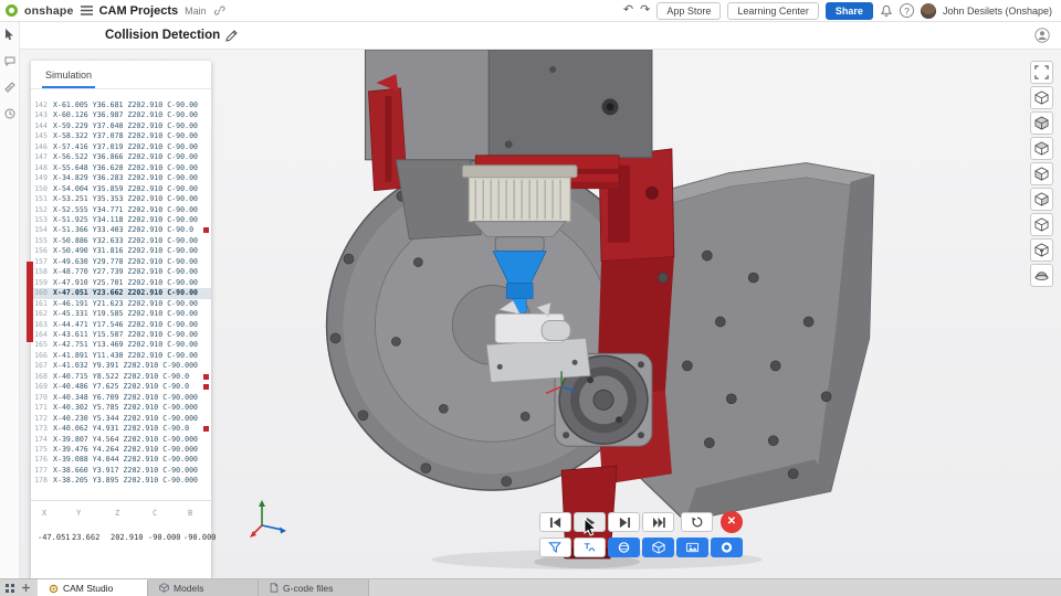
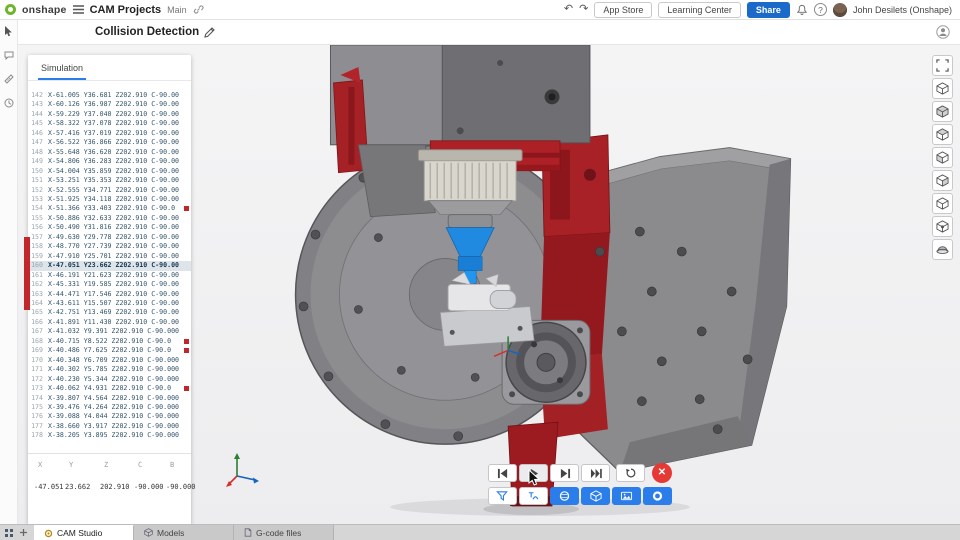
  onshape
  CAM Projects
  Main
  ↶
  ↷
  App Store
  Learning Center
  Share
  ?
  John Desilets (Onshape)
  Collision Detection
  Simulation
  142
  X-61.005 Y36.681 Z202.910 C-90.00
  143
  X-60.126 Y36.987 Z202.910 C-90.00
  144
  X-59.229 Y37.040 Z202.910 C-90.00
  145
  X-58.322 Y37.078 Z202.910 C-90.00
  146
  X-57.416 Y37.019 Z202.910 C-90.00
  147
  X-56.522 Y36.866 Z202.910 C-90.00
  148
  X-55.648 Y36.620 Z202.910 C-90.00
  149
- X-34.829 Y36.283 Z202.910 C-90.00
+ X-54.806 Y36.283 Z202.910 C-90.00
  150
  X-54.004 Y35.859 Z202.910 C-90.00
  151
  X-53.251 Y35.353 Z202.910 C-90.00
  152
  X-52.555 Y34.771 Z202.910 C-90.00
  153
  X-51.925 Y34.118 Z202.910 C-90.00
  154
  X-51.366 Y33.403 Z202.910 C-90.0
  155
  X-50.886 Y32.633 Z202.910 C-90.00
  156
  X-50.490 Y31.816 Z202.910 C-90.00
  157
  X-49.630 Y29.778 Z202.910 C-90.00
  158
  X-48.770 Y27.739 Z202.910 C-90.00
  159
  X-47.910 Y25.701 Z202.910 C-90.00
  160
  X-47.051 Y23.662 Z202.910 C-90.00
  161
  X-46.191 Y21.623 Z202.910 C-90.00
  162
  X-45.331 Y19.585 Z202.910 C-90.00
  163
  X-44.471 Y17.546 Z202.910 C-90.00
  164
  X-43.611 Y15.507 Z202.910 C-90.00
  165
  X-42.751 Y13.469 Z202.910 C-90.00
  166
  X-41.891 Y11.430 Z202.910 C-90.00
  167
  X-41.032 Y9.391 Z202.910 C-90.000
  168
  X-40.715 Y8.522 Z202.910 C-90.0
  169
  X-40.486 Y7.625 Z202.910 C-90.0
  170
  X-40.348 Y6.709 Z202.910 C-90.000
  171
  X-40.302 Y5.785 Z202.910 C-90.000
  172
  X-40.230 Y5.344 Z202.910 C-90.000
  173
  X-40.062 Y4.931 Z202.910 C-90.0
  174
  X-39.807 Y4.564 Z202.910 C-90.000
  175
  X-39.476 Y4.264 Z202.910 C-90.000
  176
  X-39.088 Y4.044 Z202.910 C-90.000
  177
  X-38.660 Y3.917 Z202.910 C-90.000
  178
  X-38.205 Y3.895 Z202.910 C-90.000
  X
  Y
  Z
  C
  B
  -47.051
  23.662
  202.910
  -90.000
  -90.000
  ✕
  CAM Studio
  Models
  G-code files
